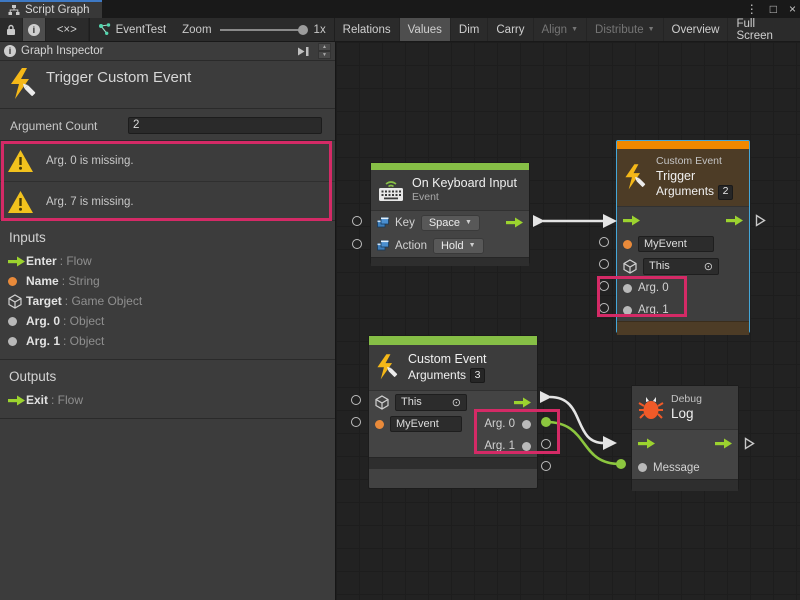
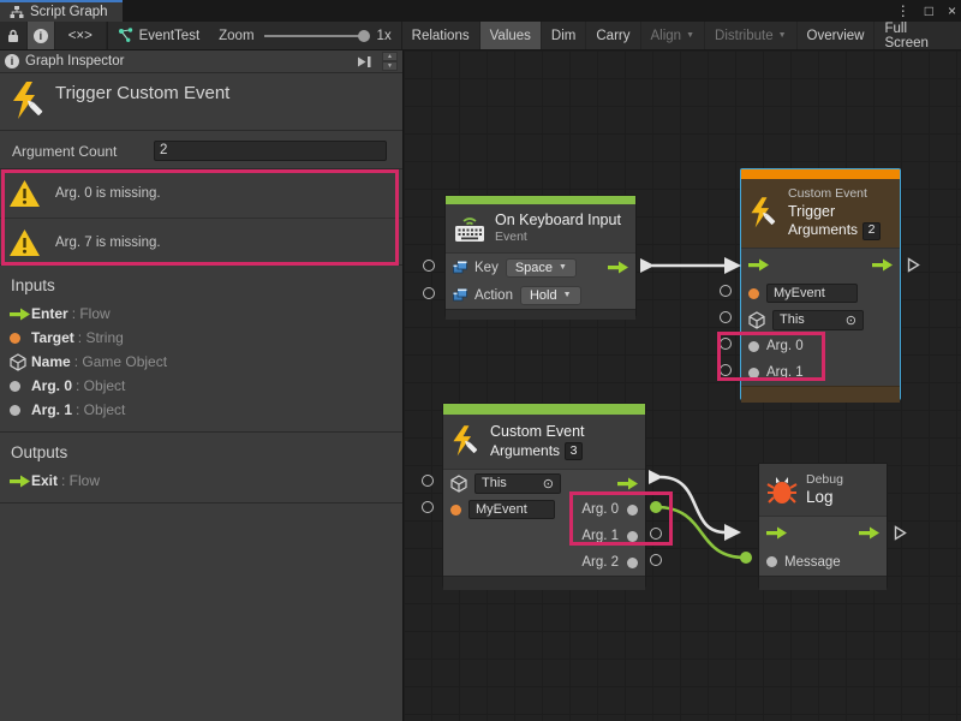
  Script Graph
  ⋮
  □
  ×
  i
  <×>
  EventTest
  Zoom
  1x
  Relations
  Values
  Dim
  Carry
  Align
  Distribute
  Overview
  Full Screen
  i
  Graph Inspector
  Trigger Custom Event
  Argument Count
  2
  Arg. 0 is missing.
  Arg. 7 is missing.
  Inputs
  Enter
  : Flow
- Name
+ Target
  : String
- Target
+ Name
  : Game Object
  Arg. 0
  : Object
  Arg. 1
  : Object
  Outputs
  Exit
  : Flow
  On Keyboard Input
  Event
  Key
  Space
  Action
  Hold
  Custom Event
  Trigger
  Arguments 2
  MyEvent
  This
  ⊙
  Arg. 0
  Arg. 1
  Custom Event
  Arguments 3
  This
  ⊙
  MyEvent
  Arg. 0
  Arg. 1
+ Arg. 2
  Debug
  Log
  Message
